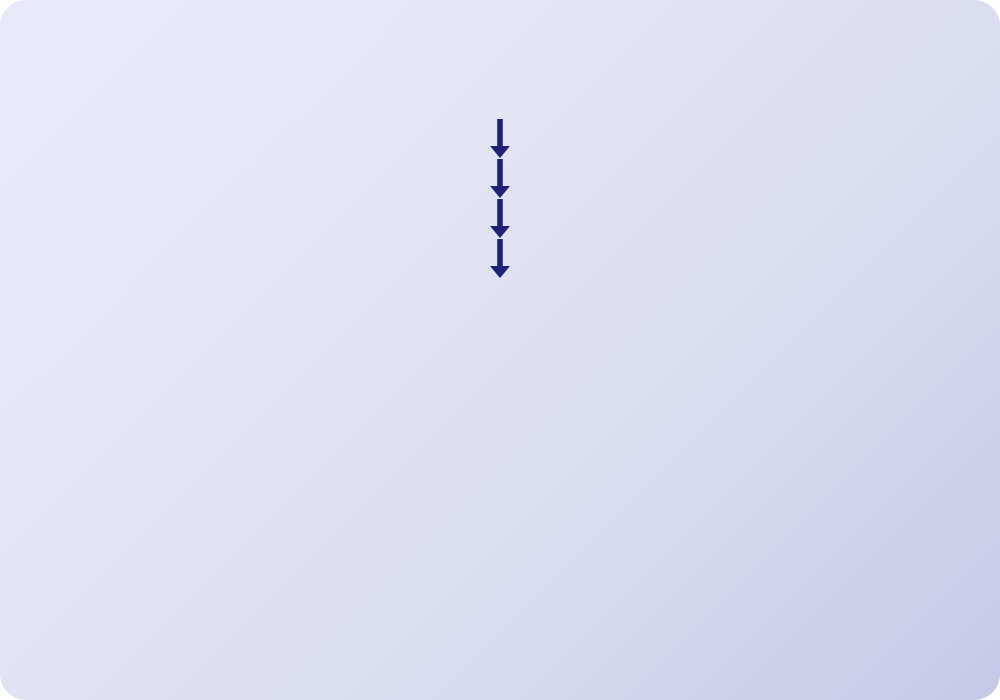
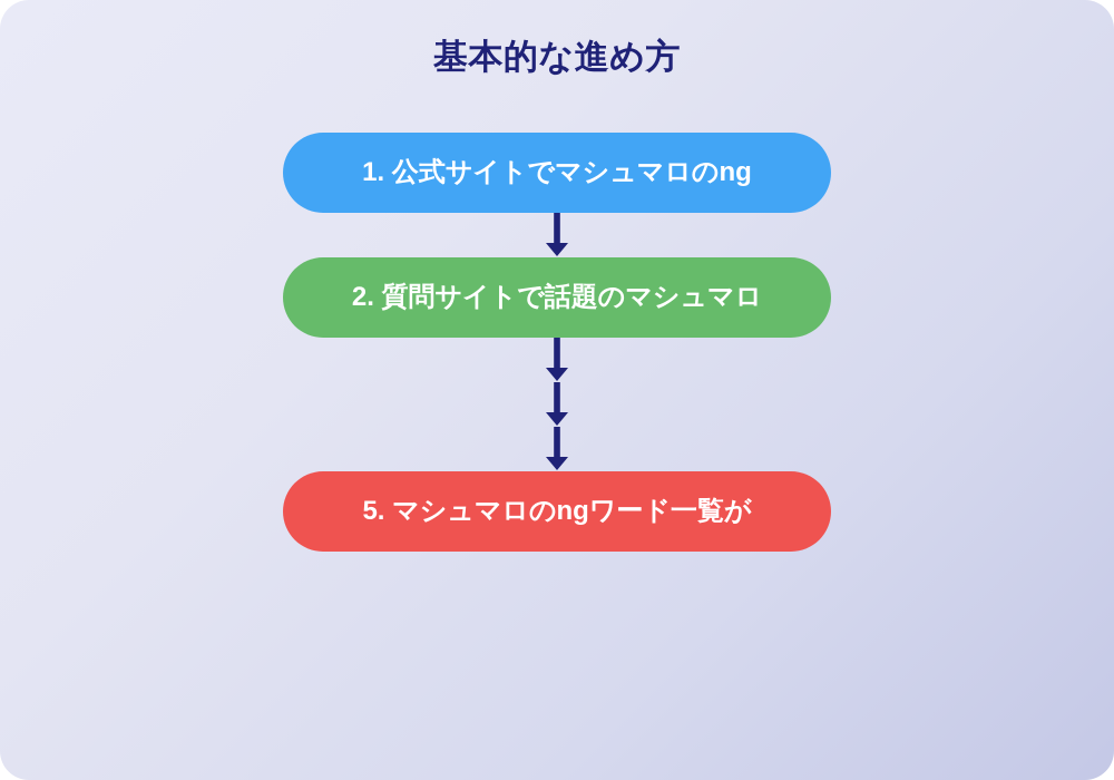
+ 基本的な進め方
+ 1. 公式サイトでマシュマロのng
+ 2. 質問サイトで話題のマシュマロ
+ 5. マシュマロのngワード一覧が
